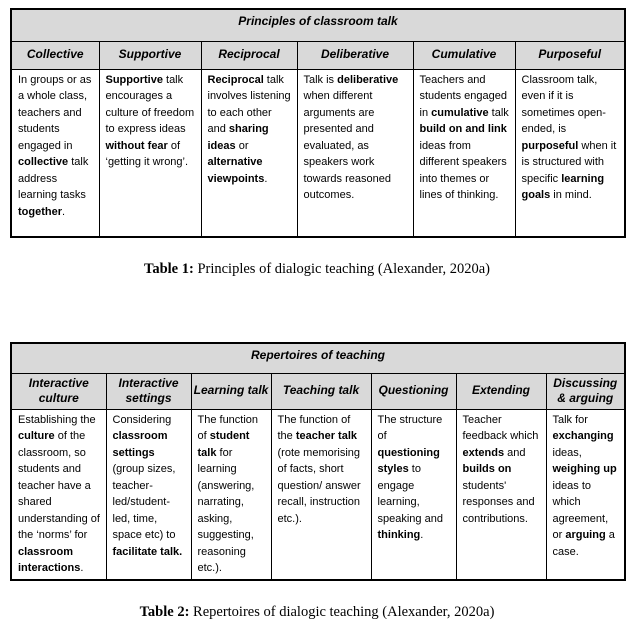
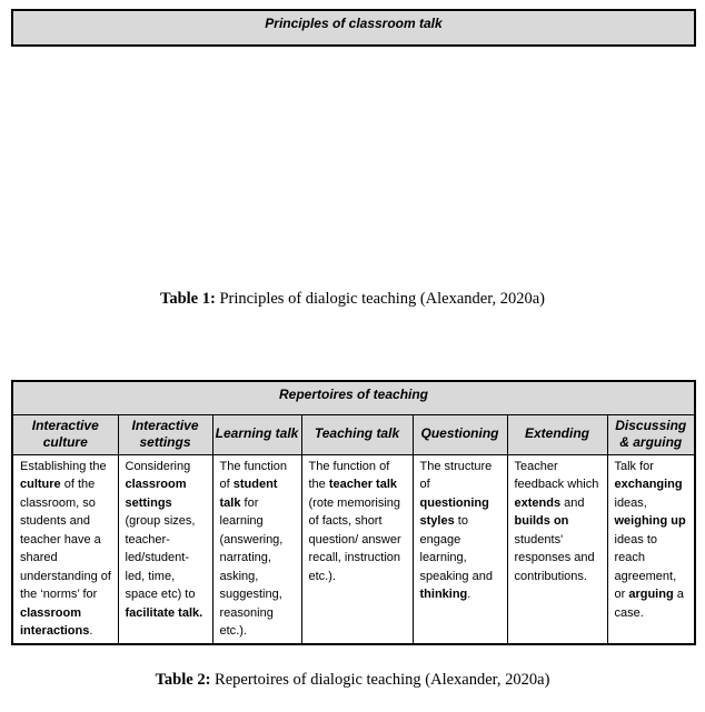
  Principles of classroom talk
- Collective	Supportive	Reciprocal	Deliberative	Cumulative	Purposeful
- In groups or as a whole class, teachers and students engaged in collective talk address learning tasks together.	Supportive talk encourages a culture of freedom to express ideas without fear of ‘getting it wrong’.	Reciprocal talk involves listening to each other and sharing ideas or alternative viewpoints.	Talk is deliberative when different arguments are presented and evaluated, as speakers work towards reasoned outcomes.	Teachers and students engaged in cumulative talk build on and link ideas from different speakers into themes or lines of thinking.	Classroom talk, even if it is sometimes open-ended, is purposeful when it is structured with specific learning goals in mind.
  Table 1: Principles of dialogic teaching (Alexander, 2020a)
  Repertoires of teaching
  Interactive culture	Interactive settings	Learning talk	Teaching talk	Questioning	Extending	Discussing & arguing
- Establishing the culture of the classroom, so students and teacher have a shared understanding of the ‘norms’ for classroom interactions.	Considering classroom settings (group sizes, teacher-led/student-led, time, space etc) to facilitate talk.	The function of student talk for learning (answering, narrating, asking, suggesting, reasoning etc.).	The function of the teacher talk (rote memorising of facts, short question/ answer recall, instruction etc.).	The structure of questioning styles to engage learning, speaking and thinking.	Teacher feedback which extends and builds on students' responses and contributions.	Talk for exchanging ideas, weighing up ideas to which agreement, or arguing a case.
+ Establishing the culture of the classroom, so students and teacher have a shared understanding of the ‘norms’ for classroom interactions.	Considering classroom settings (group sizes, teacher-led/student-led, time, space etc) to facilitate talk.	The function of student talk for learning (answering, narrating, asking, suggesting, reasoning etc.).	The function of the teacher talk (rote memorising of facts, short question/ answer recall, instruction etc.).	The structure of questioning styles to engage learning, speaking and thinking.	Teacher feedback which extends and builds on students' responses and contributions.	Talk for exchanging ideas, weighing up ideas to reach agreement, or arguing a case.
  Table 2: Repertoires of dialogic teaching (Alexander, 2020a)
